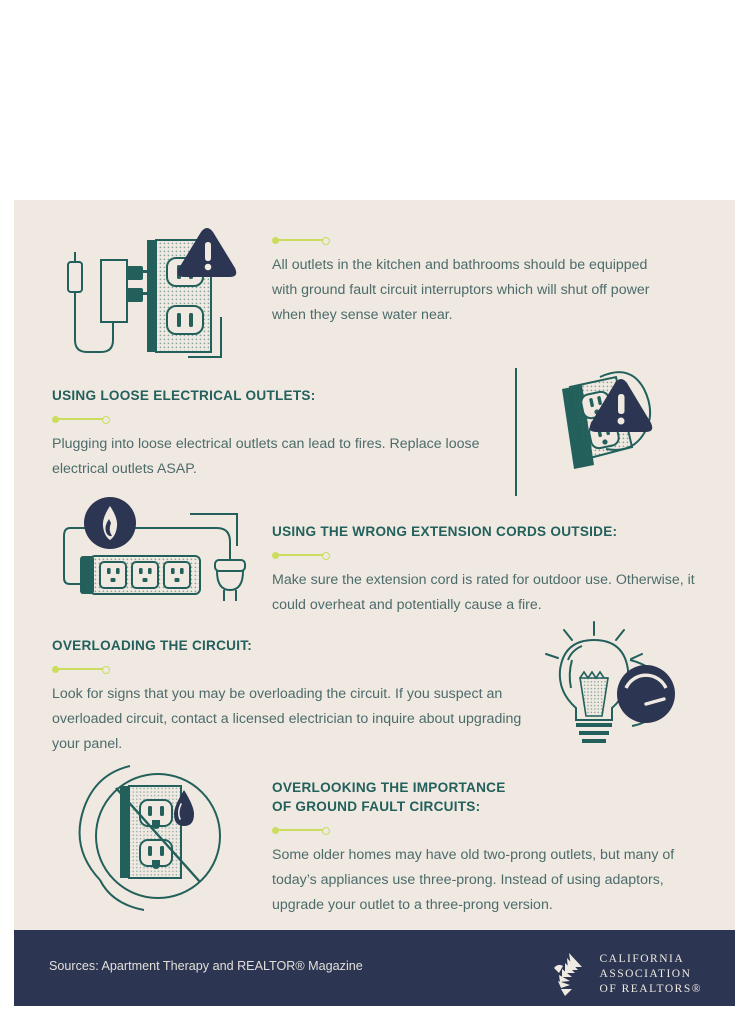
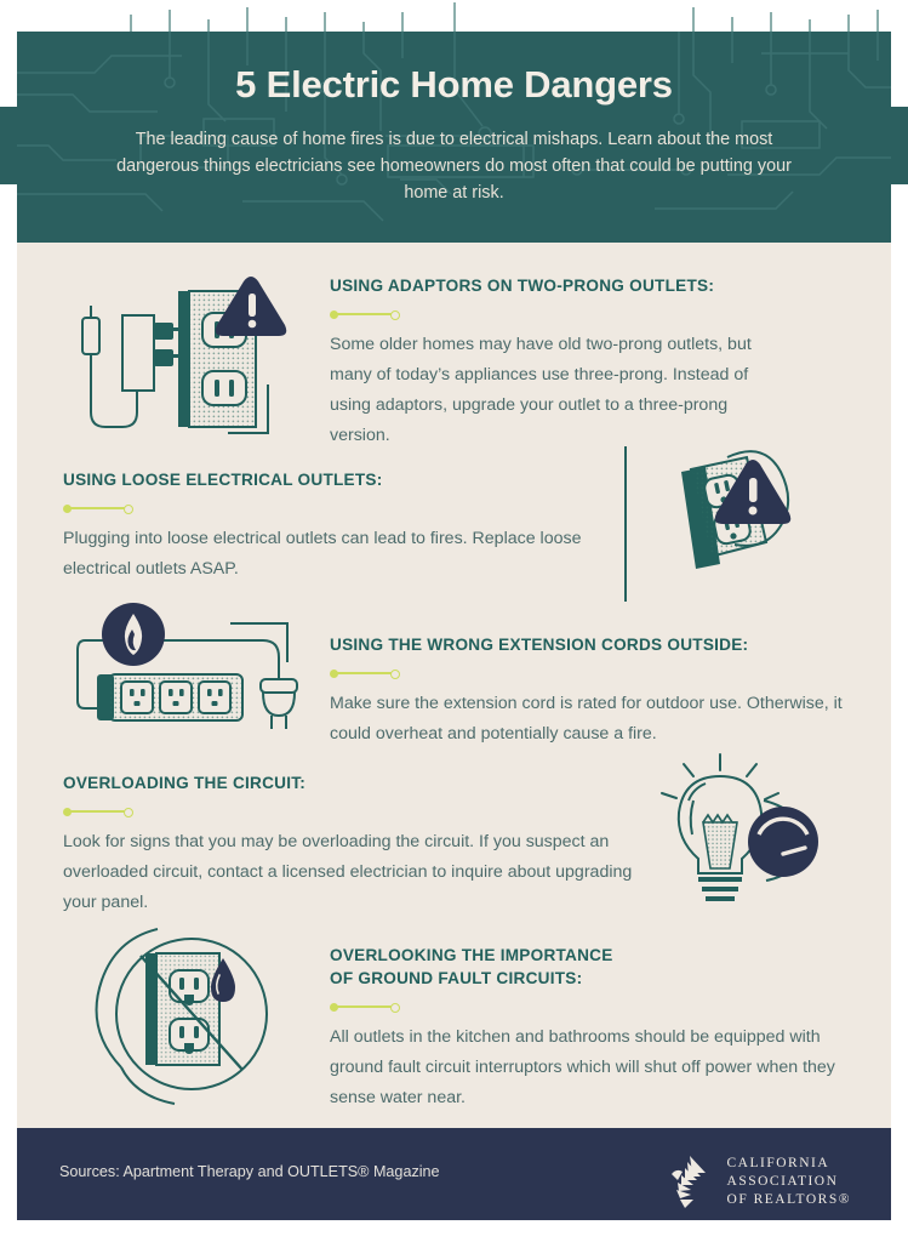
+ 5 Electric Home Dangers
+ The leading cause of home fires is due to electrical mishaps. Learn about the most dangerous things electricians see homeowners do most often that could be putting your home at risk.
+ USING ADAPTORS ON TWO-PRONG OUTLETS:
- All outlets in the kitchen and bathrooms should be equipped with ground fault circuit interruptors which will shut off power when they sense water near.
+ Some older homes may have old two-prong outlets, but many of today’s appliances use three-prong. Instead of using adaptors, upgrade your outlet to a three-prong version.
  USING LOOSE ELECTRICAL OUTLETS:
  Plugging into loose electrical outlets can lead to fires. Replace loose electrical outlets ASAP.
  USING THE WRONG EXTENSION CORDS OUTSIDE:
  Make sure the extension cord is rated for outdoor use. Otherwise, it could overheat and potentially cause a fire.
  OVERLOADING THE CIRCUIT:
  Look for signs that you may be overloading the circuit. If you suspect an overloaded circuit, contact a licensed electrician to inquire about upgrading your panel.
  OVERLOOKING THE IMPORTANCE
  OF GROUND FAULT CIRCUITS:
- Some older homes may have old two-prong outlets, but many of today’s appliances use three-prong. Instead of using adaptors, upgrade your outlet to a three-prong version.
+ All outlets in the kitchen and bathrooms should be equipped with ground fault circuit interruptors which will shut off power when they sense water near.
- Sources: Apartment Therapy and REALTOR® Magazine
+ Sources: Apartment Therapy and OUTLETS® Magazine
  CALIFORNIA
  ASSOCIATION
  OF REALTORS®
